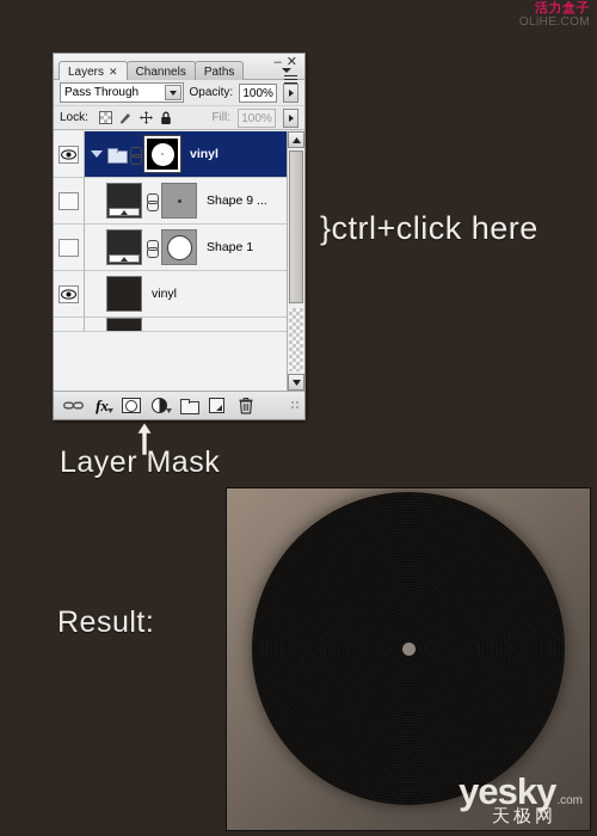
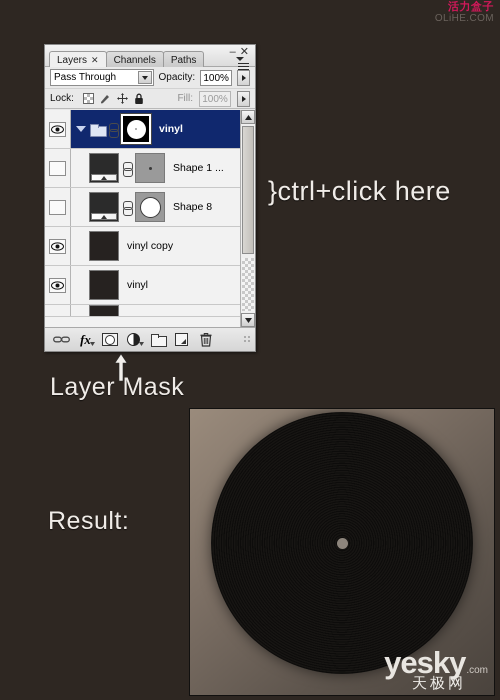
  活力盒子
  OLiHE.COM
  Layers ✕
  Channels
  Paths
  – ✕
  Pass Through
  Opacity:
  100%
  Lock:
  Fill:
  100%
  vinyl
- Shape 9 ...
+ Shape 1 ...
- Shape 1
+ Shape 8
+ vinyl copy
  vinyl
  fx
  }ctrl+click here
  Layer Mask
  Result:
  yesky.com
  天极网
